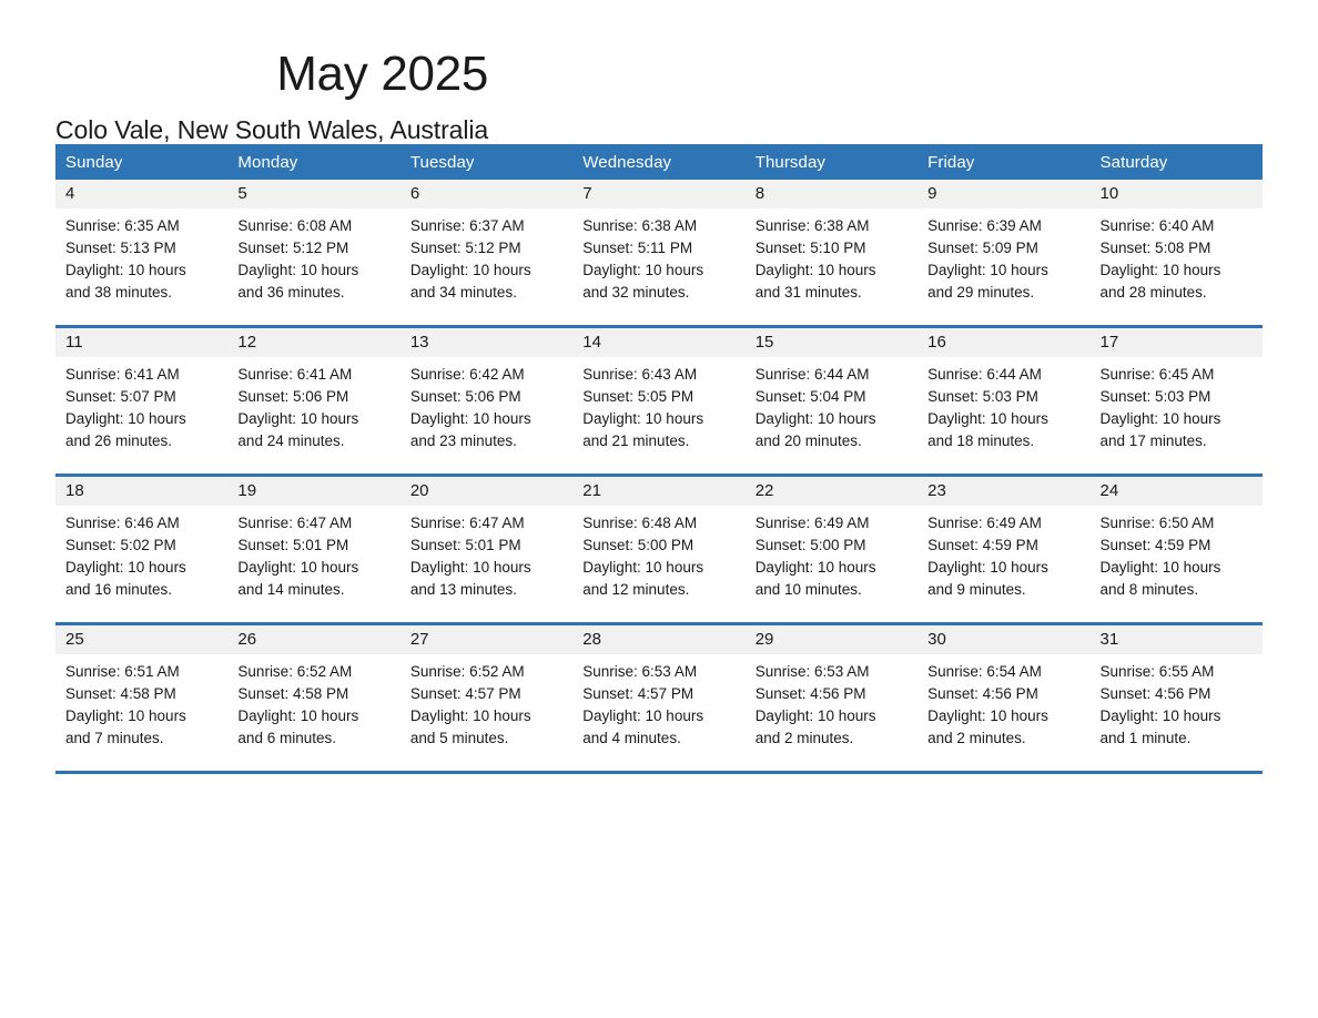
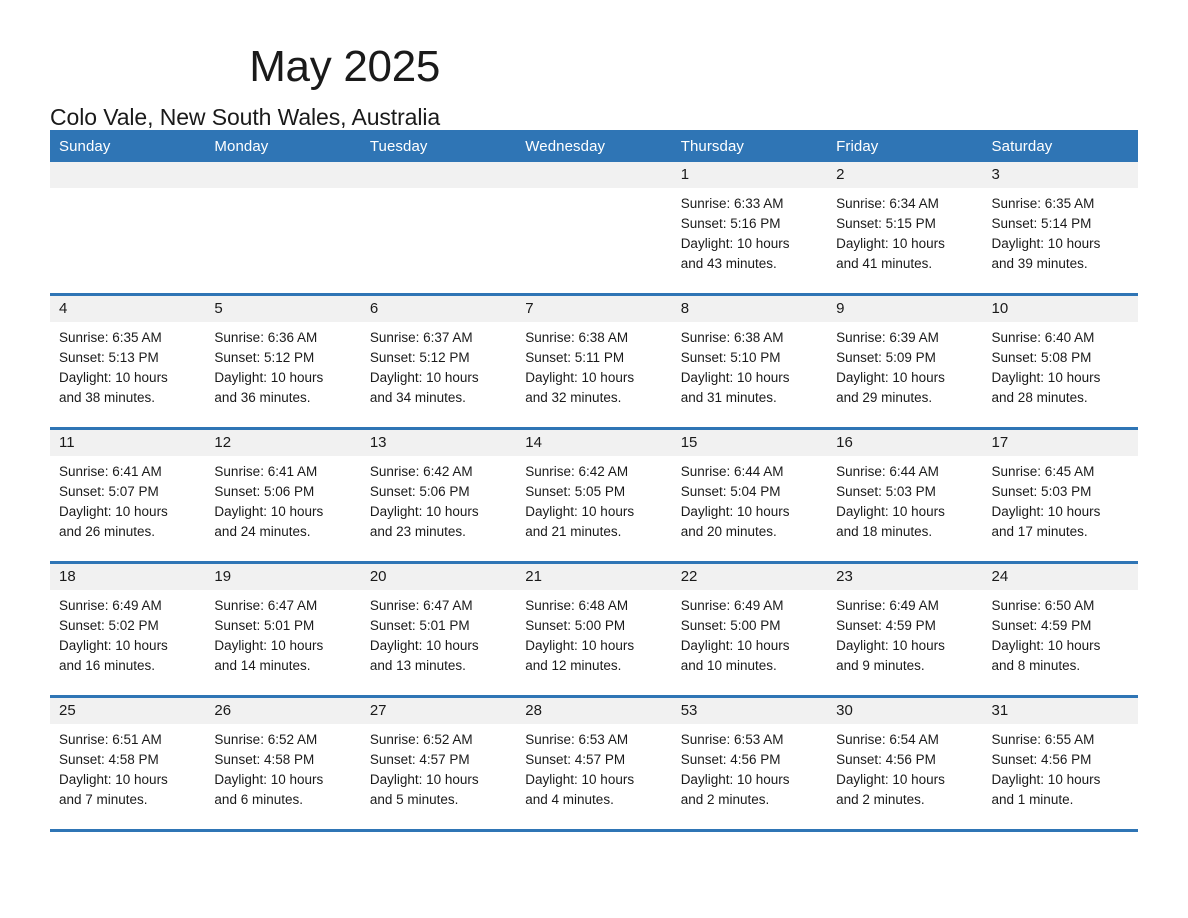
  May 2025
  Colo Vale, New South Wales, Australia
  Sunday	Monday	Tuesday	Wednesday	Thursday	Friday	Saturday
+ 				1Sunrise: 6:33 AMSunset: 5:16 PMDaylight: 10 hoursand 43 minutes.	2Sunrise: 6:34 AMSunset: 5:15 PMDaylight: 10 hoursand 41 minutes.	3Sunrise: 6:35 AMSunset: 5:14 PMDaylight: 10 hoursand 39 minutes.
- 4Sunrise: 6:35 AMSunset: 5:13 PMDaylight: 10 hoursand 38 minutes.	5Sunrise: 6:08 AMSunset: 5:12 PMDaylight: 10 hoursand 36 minutes.	6Sunrise: 6:37 AMSunset: 5:12 PMDaylight: 10 hoursand 34 minutes.	7Sunrise: 6:38 AMSunset: 5:11 PMDaylight: 10 hoursand 32 minutes.	8Sunrise: 6:38 AMSunset: 5:10 PMDaylight: 10 hoursand 31 minutes.	9Sunrise: 6:39 AMSunset: 5:09 PMDaylight: 10 hoursand 29 minutes.	10Sunrise: 6:40 AMSunset: 5:08 PMDaylight: 10 hoursand 28 minutes.
+ 4Sunrise: 6:35 AMSunset: 5:13 PMDaylight: 10 hoursand 38 minutes.	5Sunrise: 6:36 AMSunset: 5:12 PMDaylight: 10 hoursand 36 minutes.	6Sunrise: 6:37 AMSunset: 5:12 PMDaylight: 10 hoursand 34 minutes.	7Sunrise: 6:38 AMSunset: 5:11 PMDaylight: 10 hoursand 32 minutes.	8Sunrise: 6:38 AMSunset: 5:10 PMDaylight: 10 hoursand 31 minutes.	9Sunrise: 6:39 AMSunset: 5:09 PMDaylight: 10 hoursand 29 minutes.	10Sunrise: 6:40 AMSunset: 5:08 PMDaylight: 10 hoursand 28 minutes.
- 11Sunrise: 6:41 AMSunset: 5:07 PMDaylight: 10 hoursand 26 minutes.	12Sunrise: 6:41 AMSunset: 5:06 PMDaylight: 10 hoursand 24 minutes.	13Sunrise: 6:42 AMSunset: 5:06 PMDaylight: 10 hoursand 23 minutes.	14Sunrise: 6:43 AMSunset: 5:05 PMDaylight: 10 hoursand 21 minutes.	15Sunrise: 6:44 AMSunset: 5:04 PMDaylight: 10 hoursand 20 minutes.	16Sunrise: 6:44 AMSunset: 5:03 PMDaylight: 10 hoursand 18 minutes.	17Sunrise: 6:45 AMSunset: 5:03 PMDaylight: 10 hoursand 17 minutes.
+ 11Sunrise: 6:41 AMSunset: 5:07 PMDaylight: 10 hoursand 26 minutes.	12Sunrise: 6:41 AMSunset: 5:06 PMDaylight: 10 hoursand 24 minutes.	13Sunrise: 6:42 AMSunset: 5:06 PMDaylight: 10 hoursand 23 minutes.	14Sunrise: 6:42 AMSunset: 5:05 PMDaylight: 10 hoursand 21 minutes.	15Sunrise: 6:44 AMSunset: 5:04 PMDaylight: 10 hoursand 20 minutes.	16Sunrise: 6:44 AMSunset: 5:03 PMDaylight: 10 hoursand 18 minutes.	17Sunrise: 6:45 AMSunset: 5:03 PMDaylight: 10 hoursand 17 minutes.
- 18Sunrise: 6:46 AMSunset: 5:02 PMDaylight: 10 hoursand 16 minutes.	19Sunrise: 6:47 AMSunset: 5:01 PMDaylight: 10 hoursand 14 minutes.	20Sunrise: 6:47 AMSunset: 5:01 PMDaylight: 10 hoursand 13 minutes.	21Sunrise: 6:48 AMSunset: 5:00 PMDaylight: 10 hoursand 12 minutes.	22Sunrise: 6:49 AMSunset: 5:00 PMDaylight: 10 hoursand 10 minutes.	23Sunrise: 6:49 AMSunset: 4:59 PMDaylight: 10 hoursand 9 minutes.	24Sunrise: 6:50 AMSunset: 4:59 PMDaylight: 10 hoursand 8 minutes.
+ 18Sunrise: 6:49 AMSunset: 5:02 PMDaylight: 10 hoursand 16 minutes.	19Sunrise: 6:47 AMSunset: 5:01 PMDaylight: 10 hoursand 14 minutes.	20Sunrise: 6:47 AMSunset: 5:01 PMDaylight: 10 hoursand 13 minutes.	21Sunrise: 6:48 AMSunset: 5:00 PMDaylight: 10 hoursand 12 minutes.	22Sunrise: 6:49 AMSunset: 5:00 PMDaylight: 10 hoursand 10 minutes.	23Sunrise: 6:49 AMSunset: 4:59 PMDaylight: 10 hoursand 9 minutes.	24Sunrise: 6:50 AMSunset: 4:59 PMDaylight: 10 hoursand 8 minutes.
- 25Sunrise: 6:51 AMSunset: 4:58 PMDaylight: 10 hoursand 7 minutes.	26Sunrise: 6:52 AMSunset: 4:58 PMDaylight: 10 hoursand 6 minutes.	27Sunrise: 6:52 AMSunset: 4:57 PMDaylight: 10 hoursand 5 minutes.	28Sunrise: 6:53 AMSunset: 4:57 PMDaylight: 10 hoursand 4 minutes.	29Sunrise: 6:53 AMSunset: 4:56 PMDaylight: 10 hoursand 2 minutes.	30Sunrise: 6:54 AMSunset: 4:56 PMDaylight: 10 hoursand 2 minutes.	31Sunrise: 6:55 AMSunset: 4:56 PMDaylight: 10 hoursand 1 minute.
+ 25Sunrise: 6:51 AMSunset: 4:58 PMDaylight: 10 hoursand 7 minutes.	26Sunrise: 6:52 AMSunset: 4:58 PMDaylight: 10 hoursand 6 minutes.	27Sunrise: 6:52 AMSunset: 4:57 PMDaylight: 10 hoursand 5 minutes.	28Sunrise: 6:53 AMSunset: 4:57 PMDaylight: 10 hoursand 4 minutes.	53Sunrise: 6:53 AMSunset: 4:56 PMDaylight: 10 hoursand 2 minutes.	30Sunrise: 6:54 AMSunset: 4:56 PMDaylight: 10 hoursand 2 minutes.	31Sunrise: 6:55 AMSunset: 4:56 PMDaylight: 10 hoursand 1 minute.
